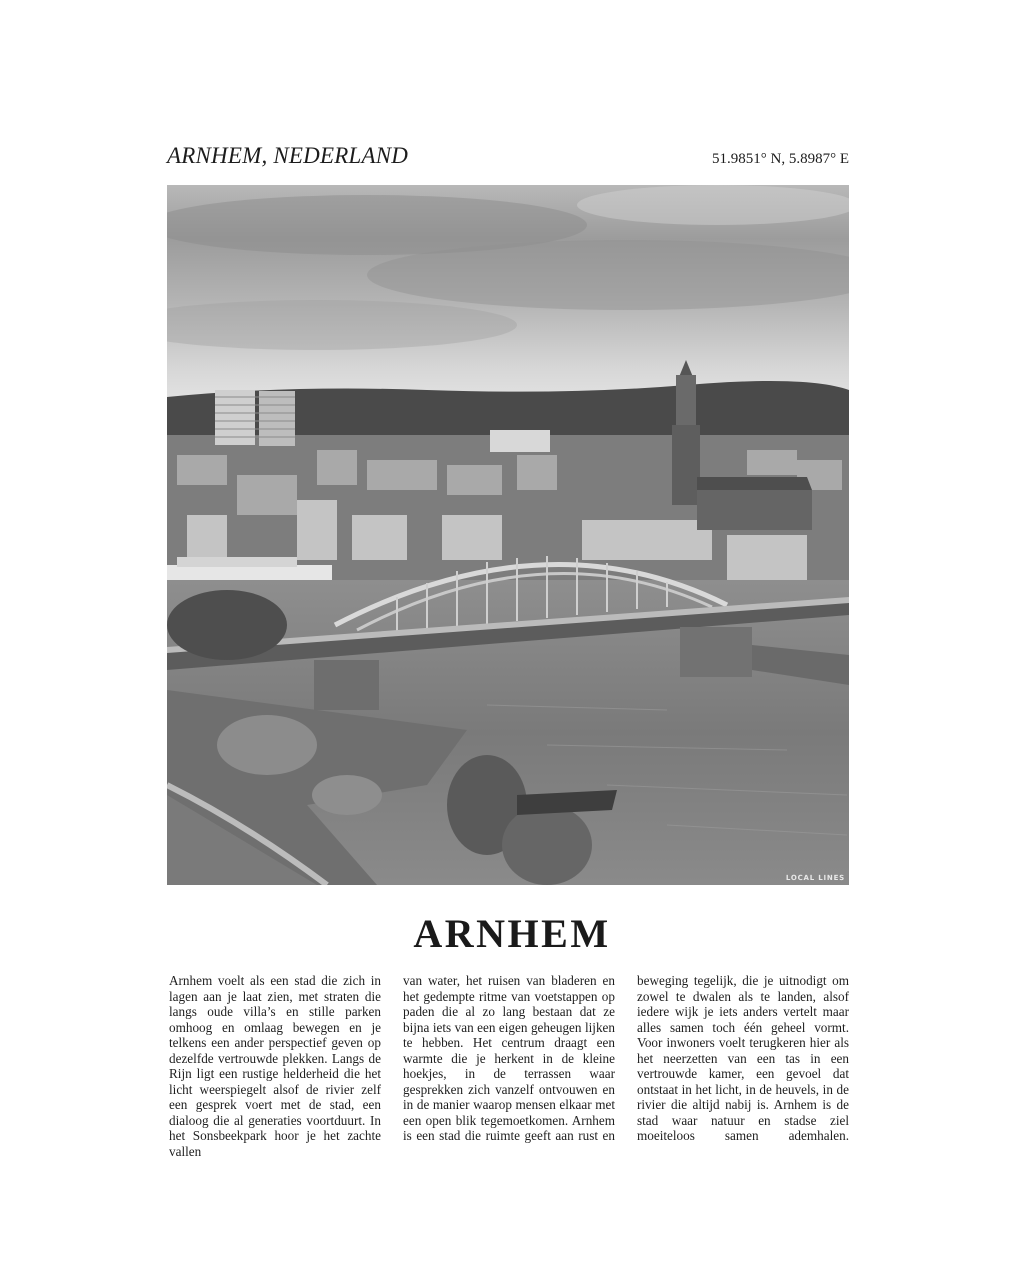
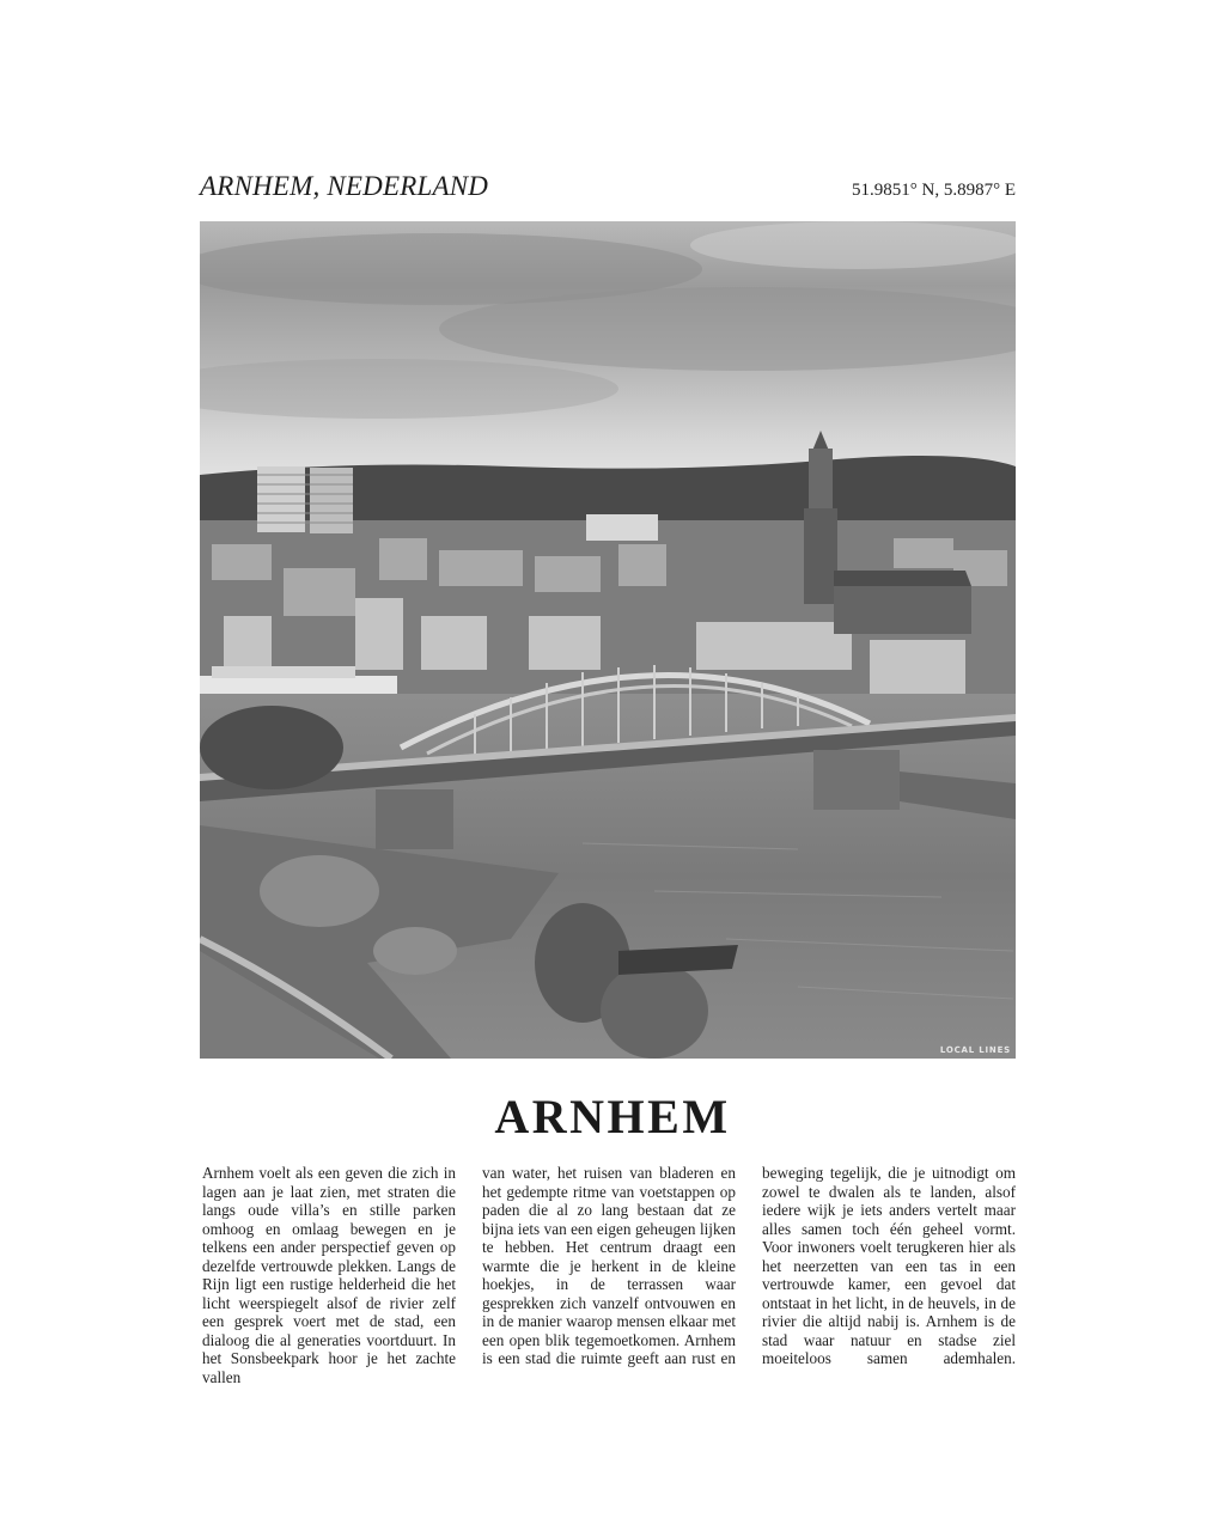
  ARNHEM, NEDERLAND
  51.9851° N, 5.8987° E
  LOCAL LINES
  ARNHEM
- Arnhem voelt als een stad die zich in lagen aan je laat zien, met straten die langs oude villa’s en stille parken omhoog en omlaag bewegen en je telkens een ander perspectief geven op dezelfde vertrouwde plekken. Langs de Rijn ligt een rustige helderheid die het licht weerspiegelt alsof de rivier zelf een gesprek voert met de stad, een dialoog die al generaties voortduurt. In het Sonsbeekpark hoor je het zachte vallen
+ Arnhem voelt als een geven die zich in lagen aan je laat zien, met straten die langs oude villa’s en stille parken omhoog en omlaag bewegen en je telkens een ander perspectief geven op dezelfde vertrouwde plekken. Langs de Rijn ligt een rustige helderheid die het licht weerspiegelt alsof de rivier zelf een gesprek voert met de stad, een dialoog die al generaties voortduurt. In het Sonsbeekpark hoor je het zachte vallen
  van water, het ruisen van bladeren en het gedempte ritme van voetstappen op paden die al zo lang bestaan dat ze bijna iets van een eigen geheugen lijken te hebben. Het centrum draagt een warmte die je herkent in de kleine hoekjes, in de terrassen waar gesprekken zich vanzelf ontvouwen en in de manier waarop mensen elkaar met een open blik tegemoetkomen. Arnhem is een stad die ruimte geeft aan rust en
  beweging tegelijk, die je uitnodigt om zowel te dwalen als te landen, alsof iedere wijk je iets anders vertelt maar alles samen toch één geheel vormt. Voor inwoners voelt terugkeren hier als het neerzetten van een tas in een vertrouwde kamer, een gevoel dat ontstaat in het licht, in de heuvels, in de rivier die altijd nabij is. Arnhem is de stad waar natuur en stadse ziel moeiteloos samen ademhalen.
